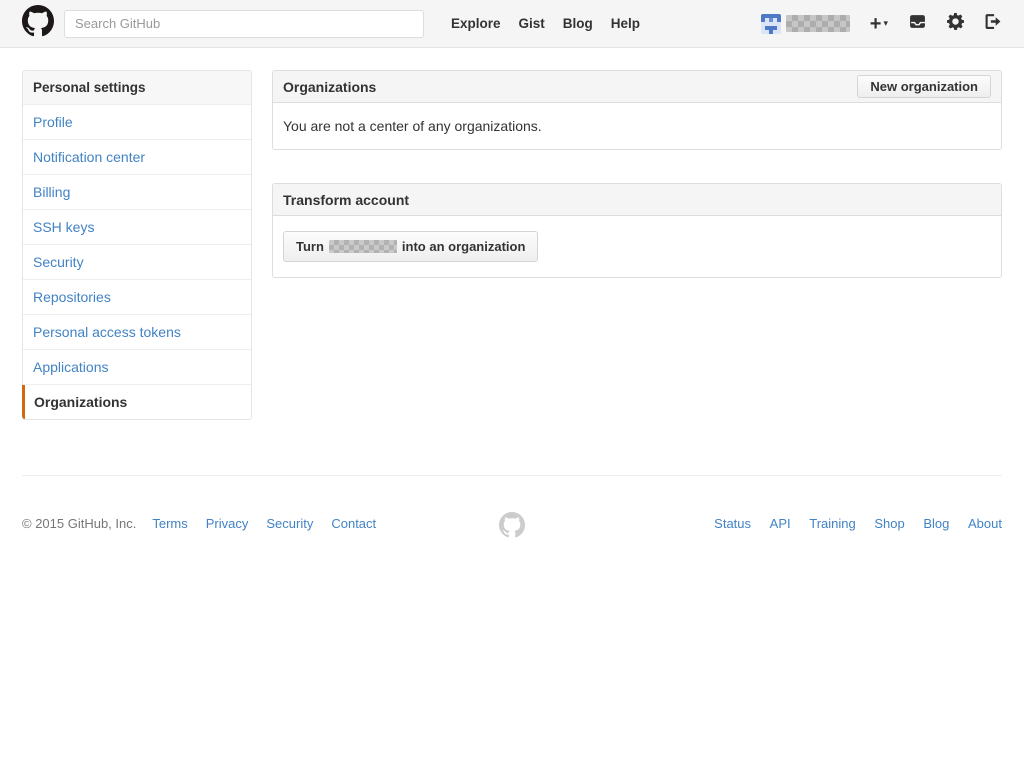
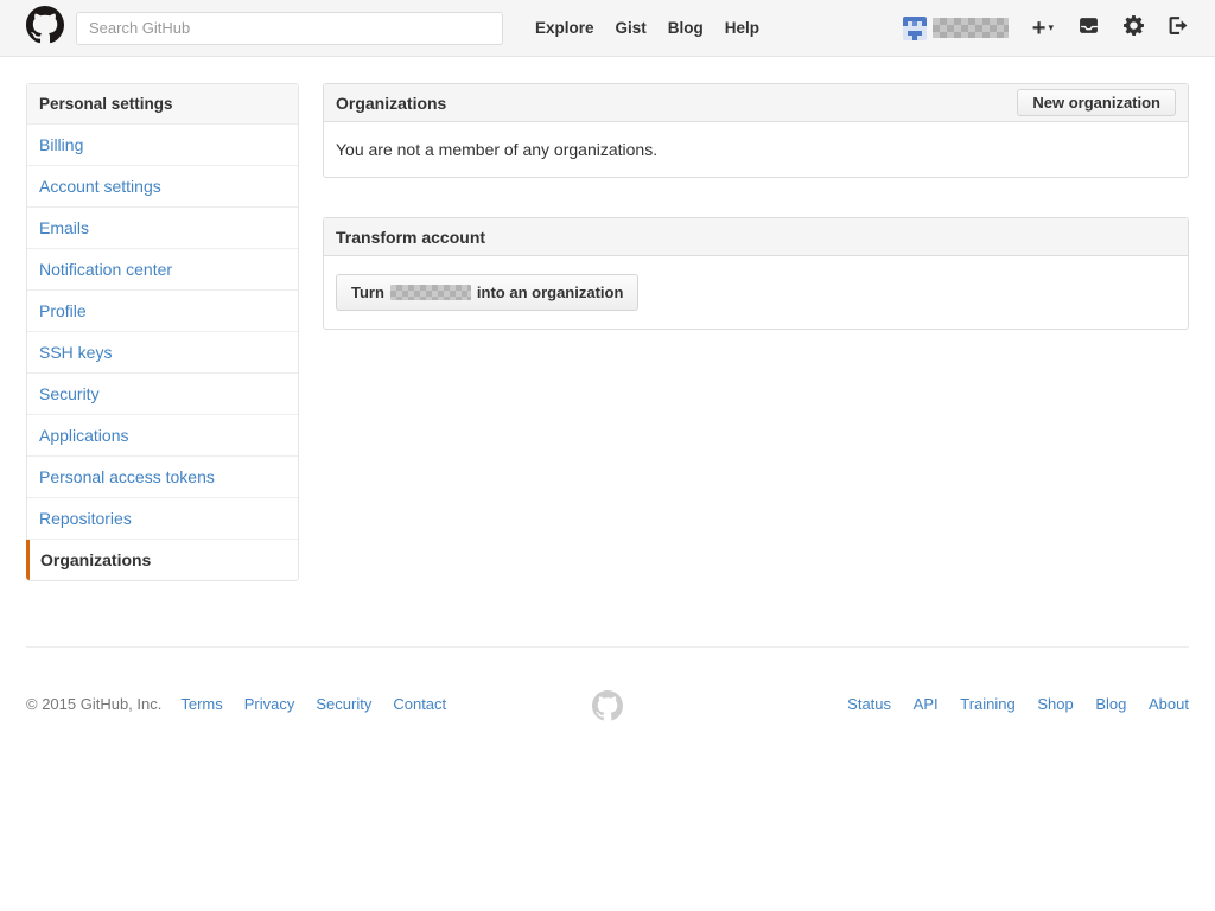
  Search GitHub
  Explore
  Gist
  Blog
  Help
  +
  ▾
  Personal settings
- Profile
+ Billing
+ Account settings
+ Emails
  Notification center
- Billing
+ Profile
  SSH keys
  Security
- Repositories
+ Applications
  Personal access tokens
- Applications
+ Repositories
  Organizations
  Organizations
  New organization
- You are not a center of any organizations.
+ You are not a member of any organizations.
  Transform account
  Turn
  into an organization
  © 2015 GitHub, Inc.
  Terms
  Privacy
  Security
  Contact
  Status API Training Shop Blog About
